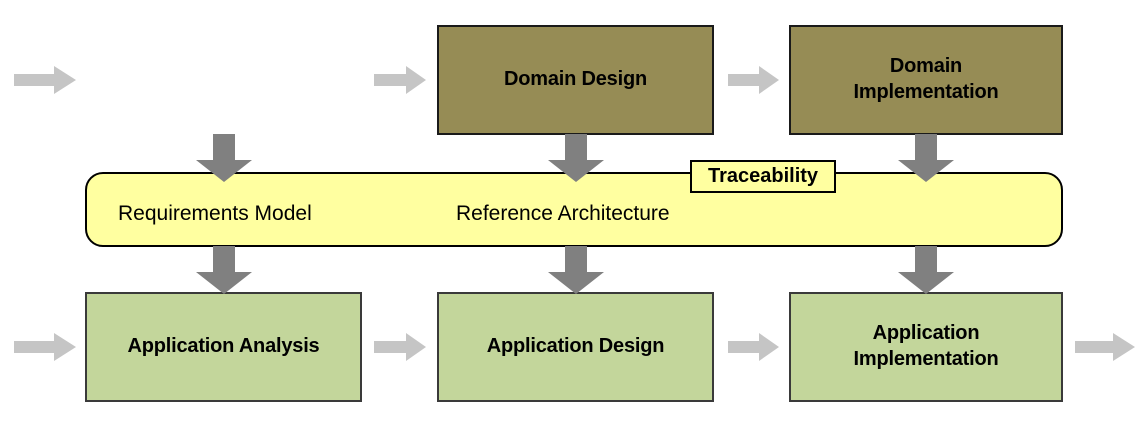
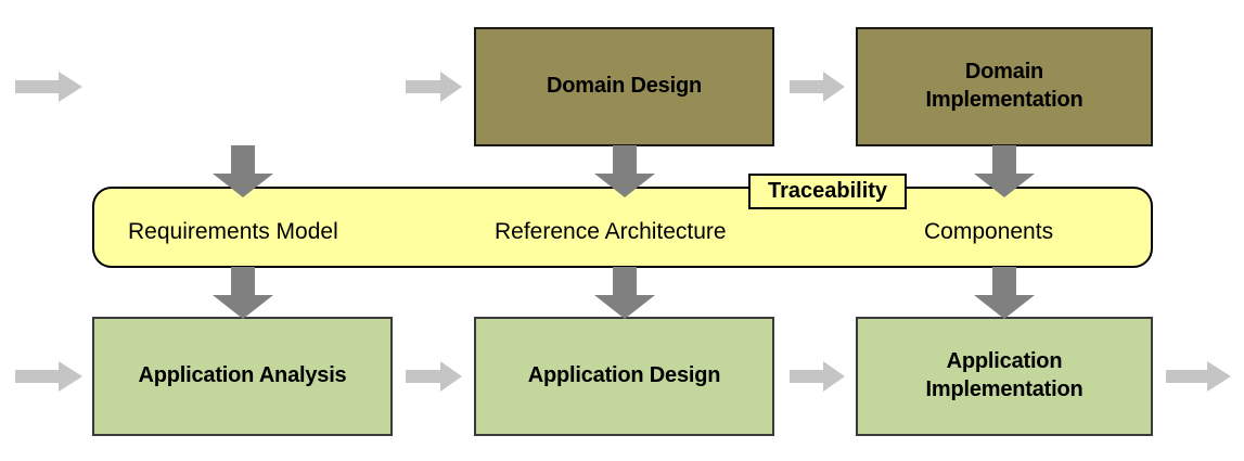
  Domain Design
  Domain
  Implementation
  Requirements Model
  Reference Architecture
+ Components
  Traceability
  Application Analysis
  Application Design
  Application
  Implementation
